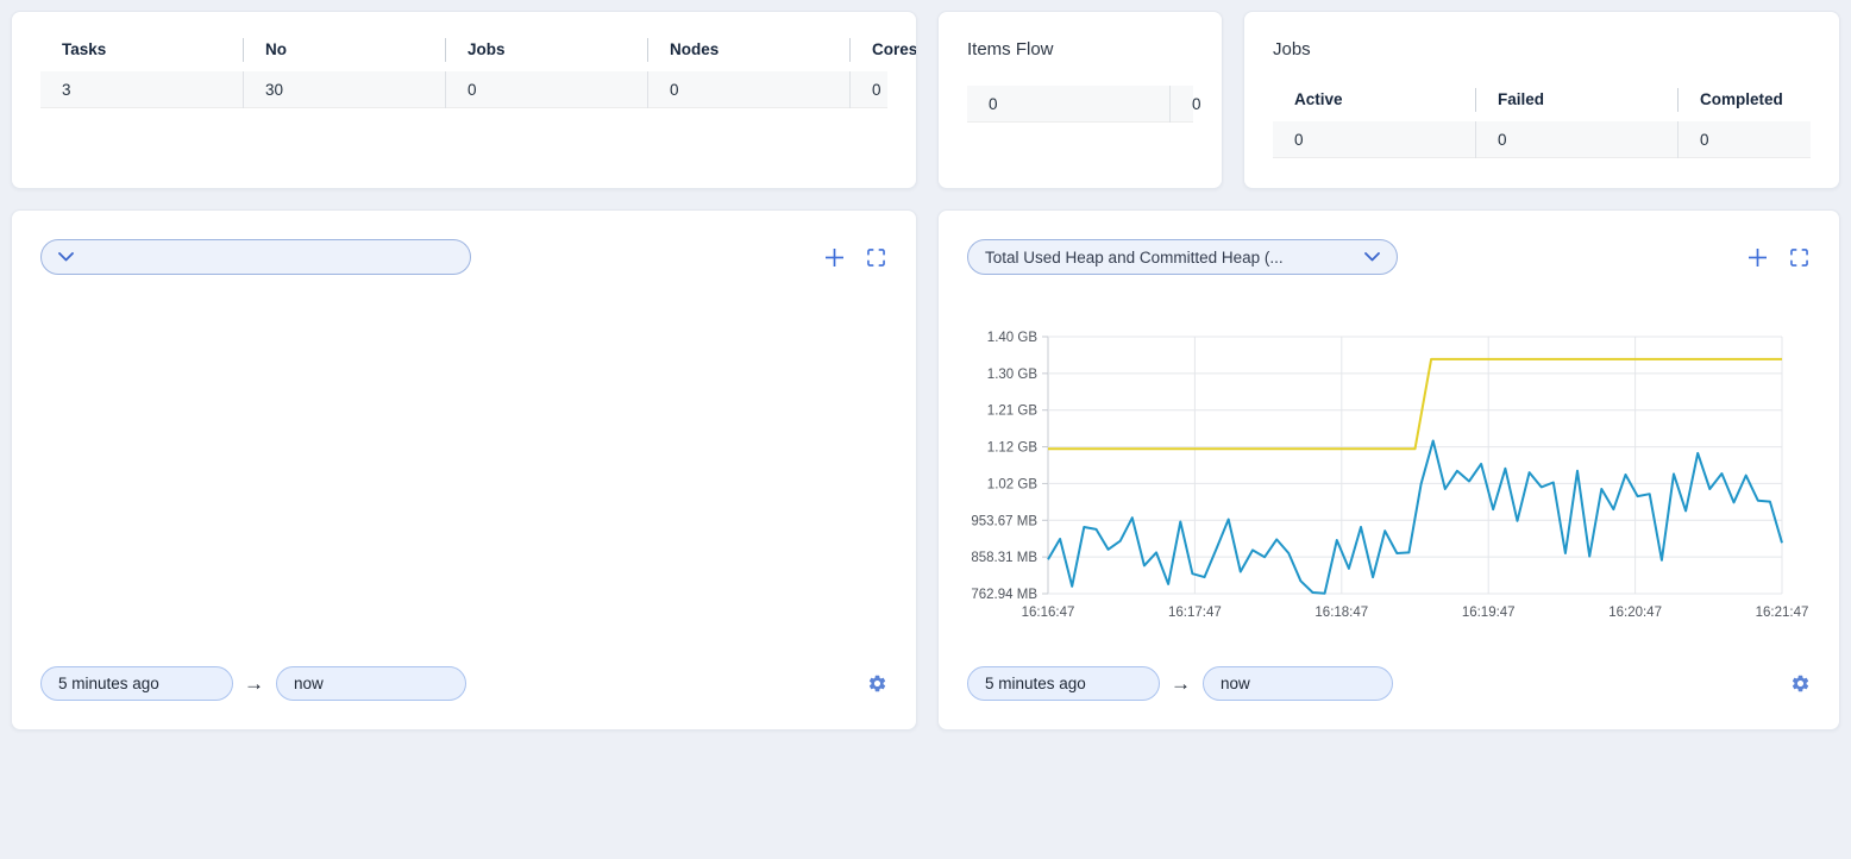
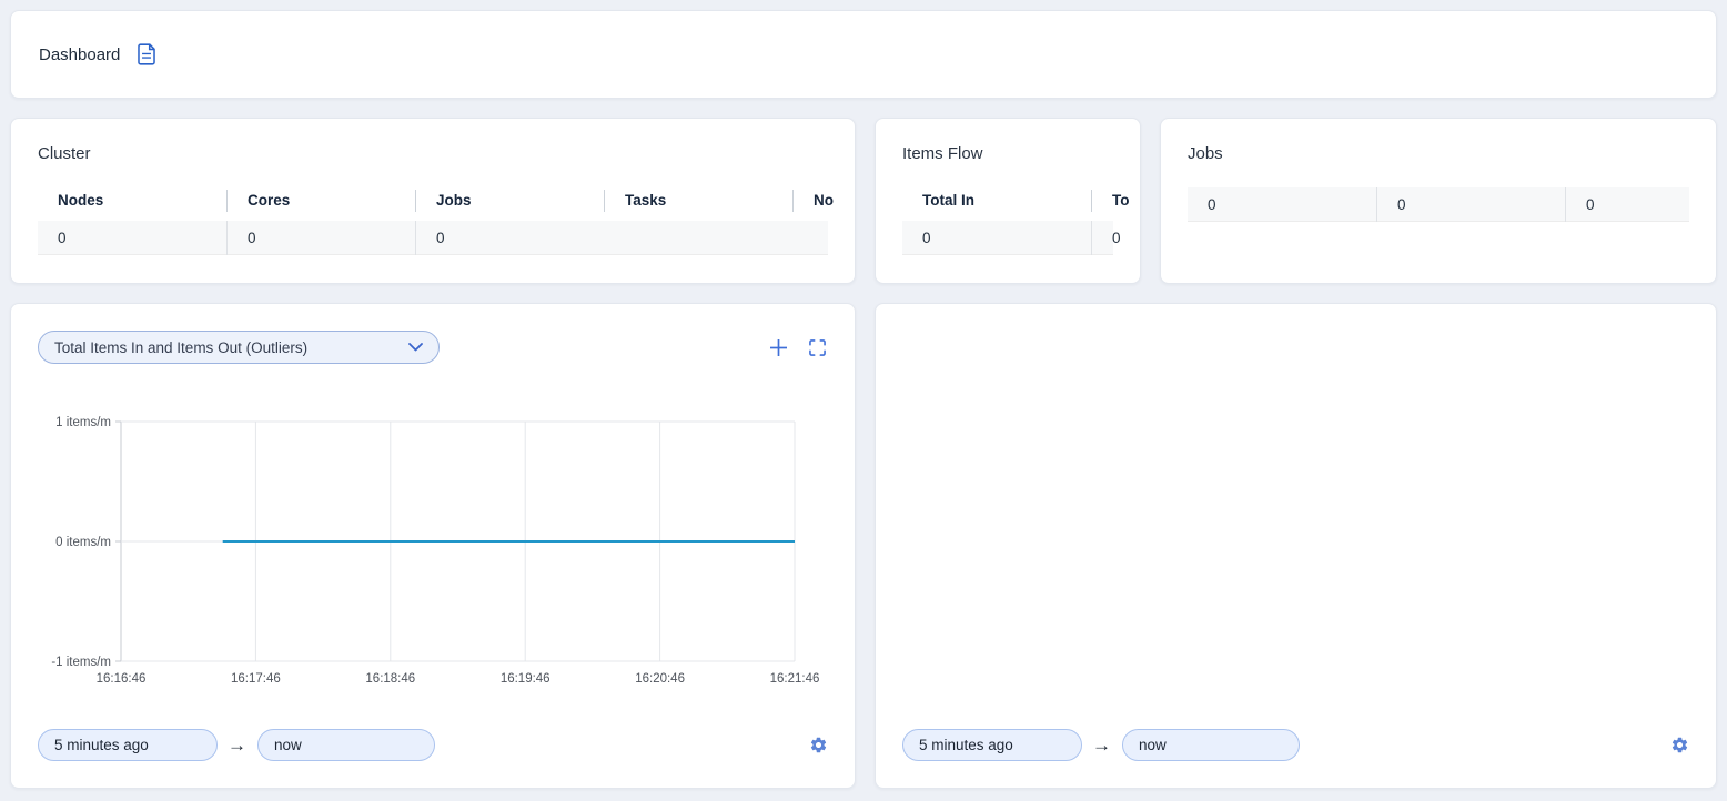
+ Dashboard
+ Cluster
- Tasks
+ Nodes
- No
+ Cores
  Jobs
- Nodes
+ Tasks
- Cores
+ No
- 3
- 30
  0
  0
  0
  Items Flow
+ Total In
+ To
  0
  0
  Jobs
- Active
- Failed
- Completed
  0
  0
  0
+ Total Items In and Items Out (Outliers)
+ 16:16:46
+ 16:17:46
+ 16:18:46
+ 16:19:46
+ 16:20:46
+ 16:21:46
+ 1 items/m
+ 0 items/m
+ -1 items/m
  5 minutes ago
  →
  now
- Total Used Heap and Committed Heap (...
- 16:16:47
- 16:17:47
- 16:18:47
- 16:19:47
- 16:20:47
- 16:21:47
- 1.40 GB
- 1.30 GB
- 1.21 GB
- 1.12 GB
- 1.02 GB
- 953.67 MB
- 858.31 MB
- 762.94 MB
  5 minutes ago
  →
  now
